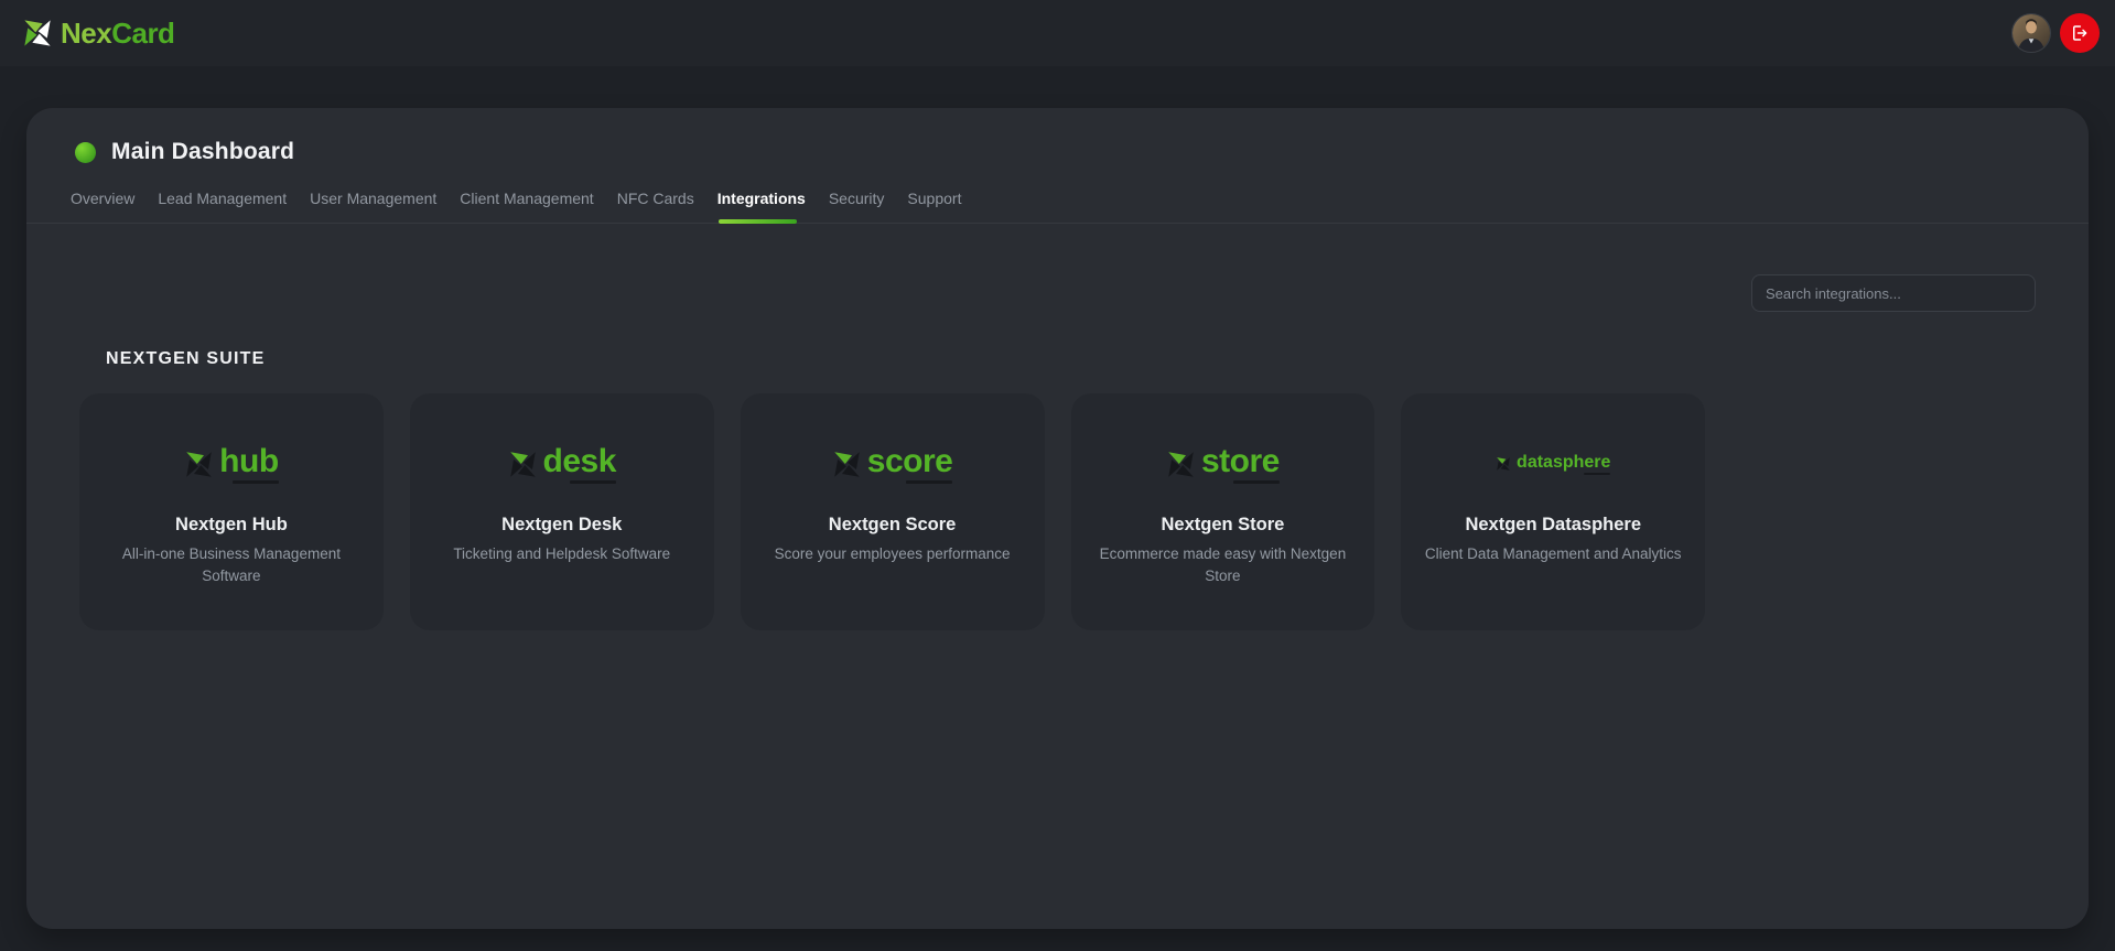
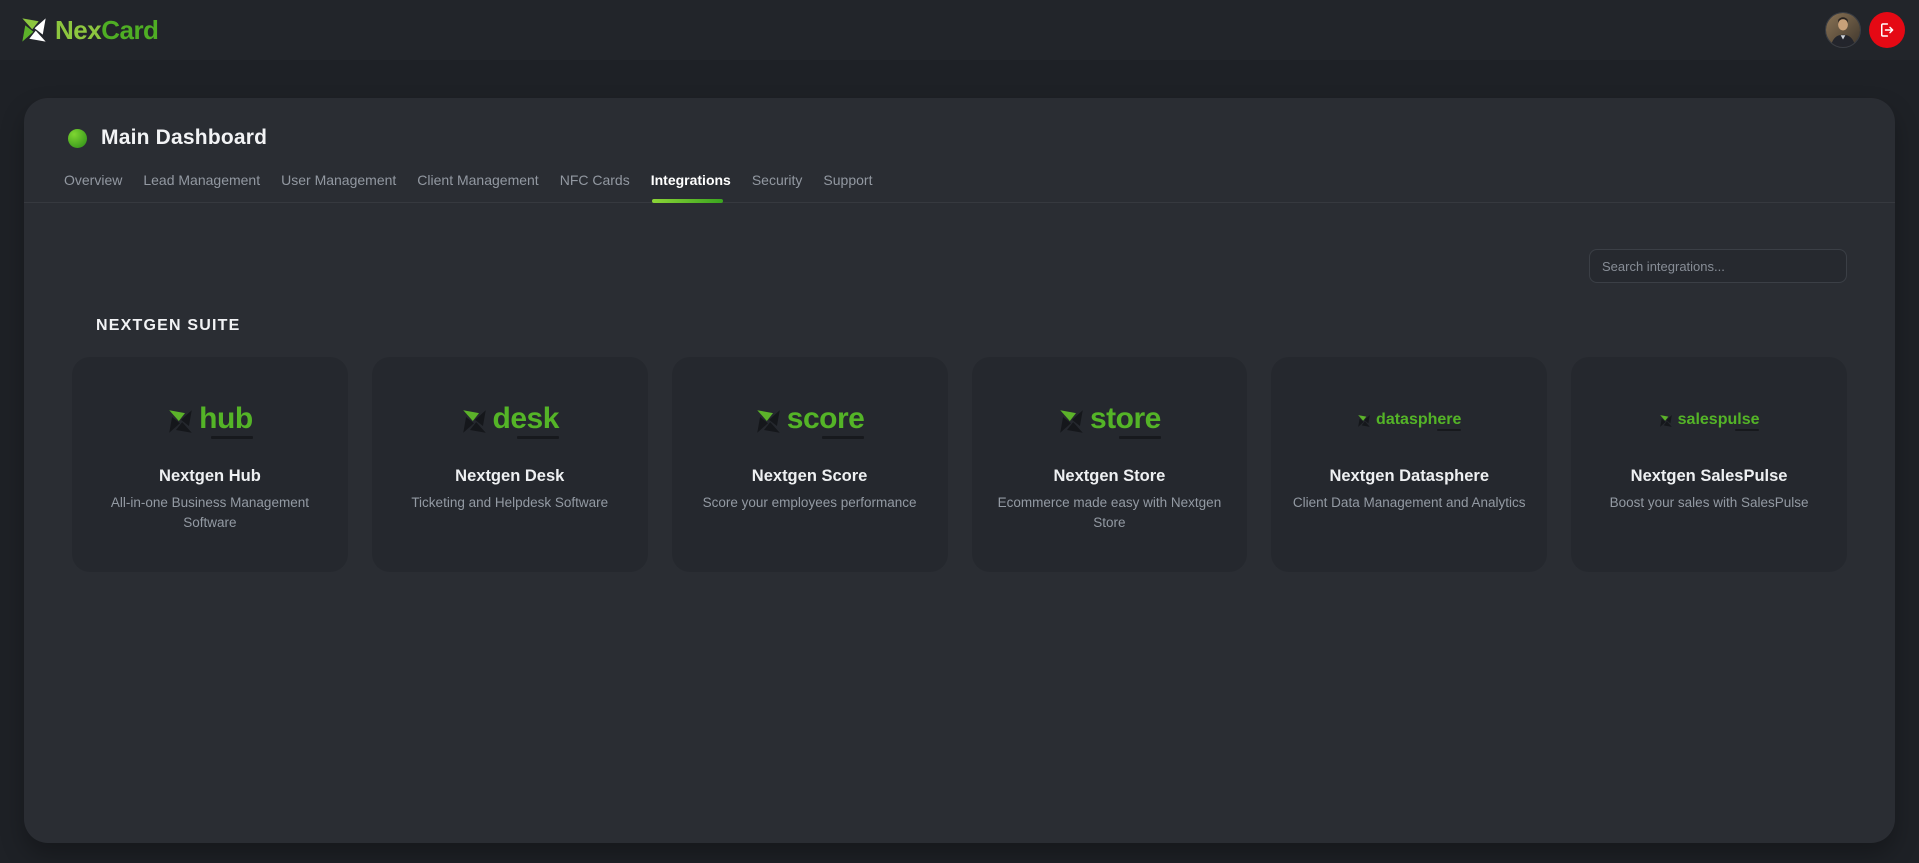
  NexCard
  Main Dashboard
  Overview
  Lead Management
  User Management
  Client Management
  NFC Cards
  Integrations
  Security
  Support
  Search integrations...
  NEXTGEN SUITE
  hub
  Nextgen Hub
  All-in-one Business Management Software
  desk
  Nextgen Desk
  Ticketing and Helpdesk Software
  score
  Nextgen Score
  Score your employees performance
  store
  Nextgen Store
  Ecommerce made easy with Nextgen Store
  datasphere
  Nextgen Datasphere
  Client Data Management and Analytics
+ salespulse
+ Nextgen SalesPulse
+ Boost your sales with SalesPulse
